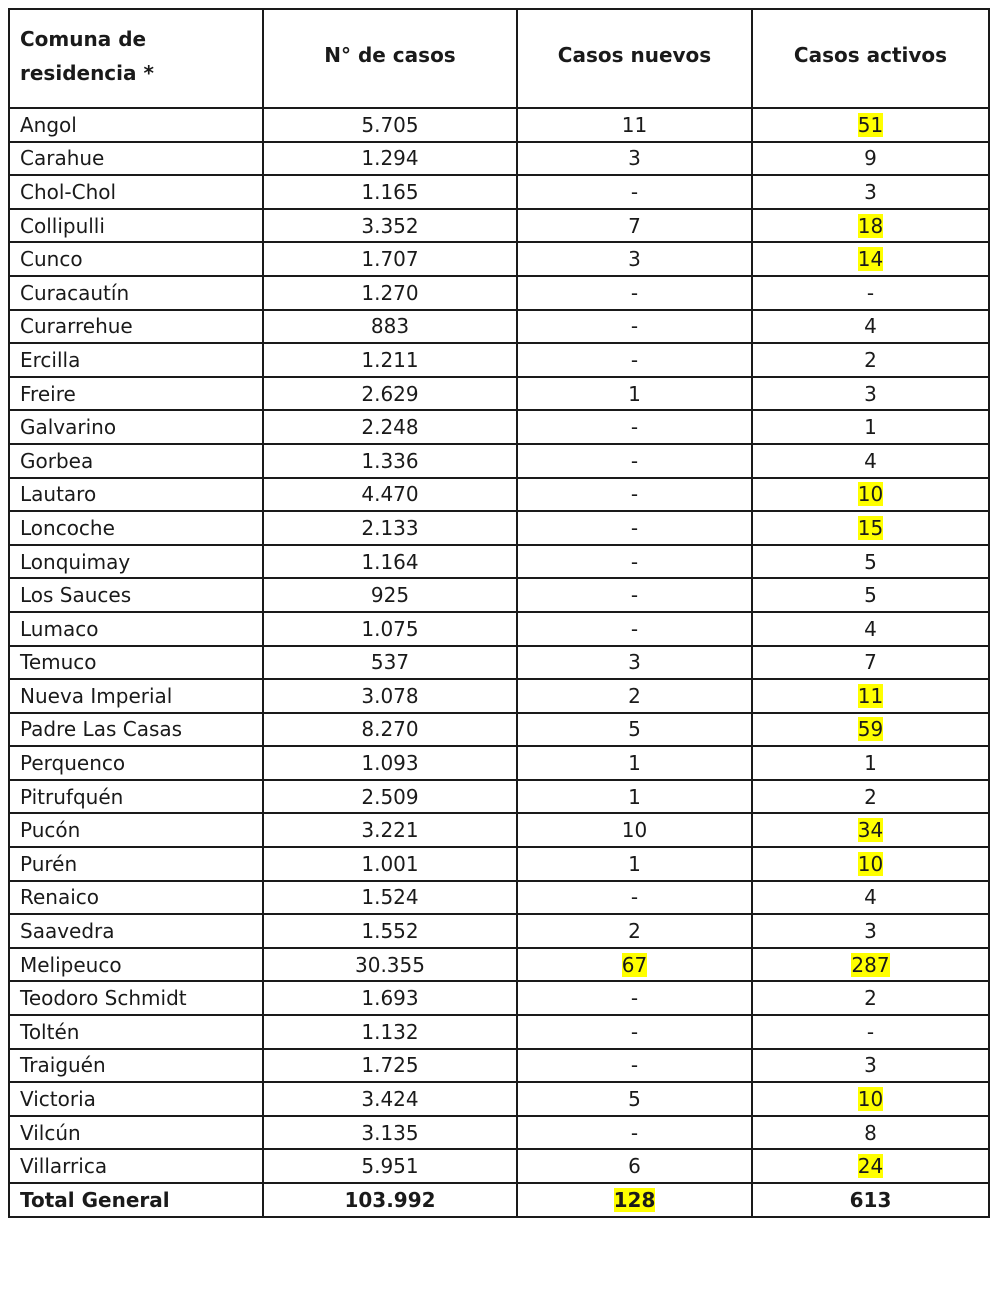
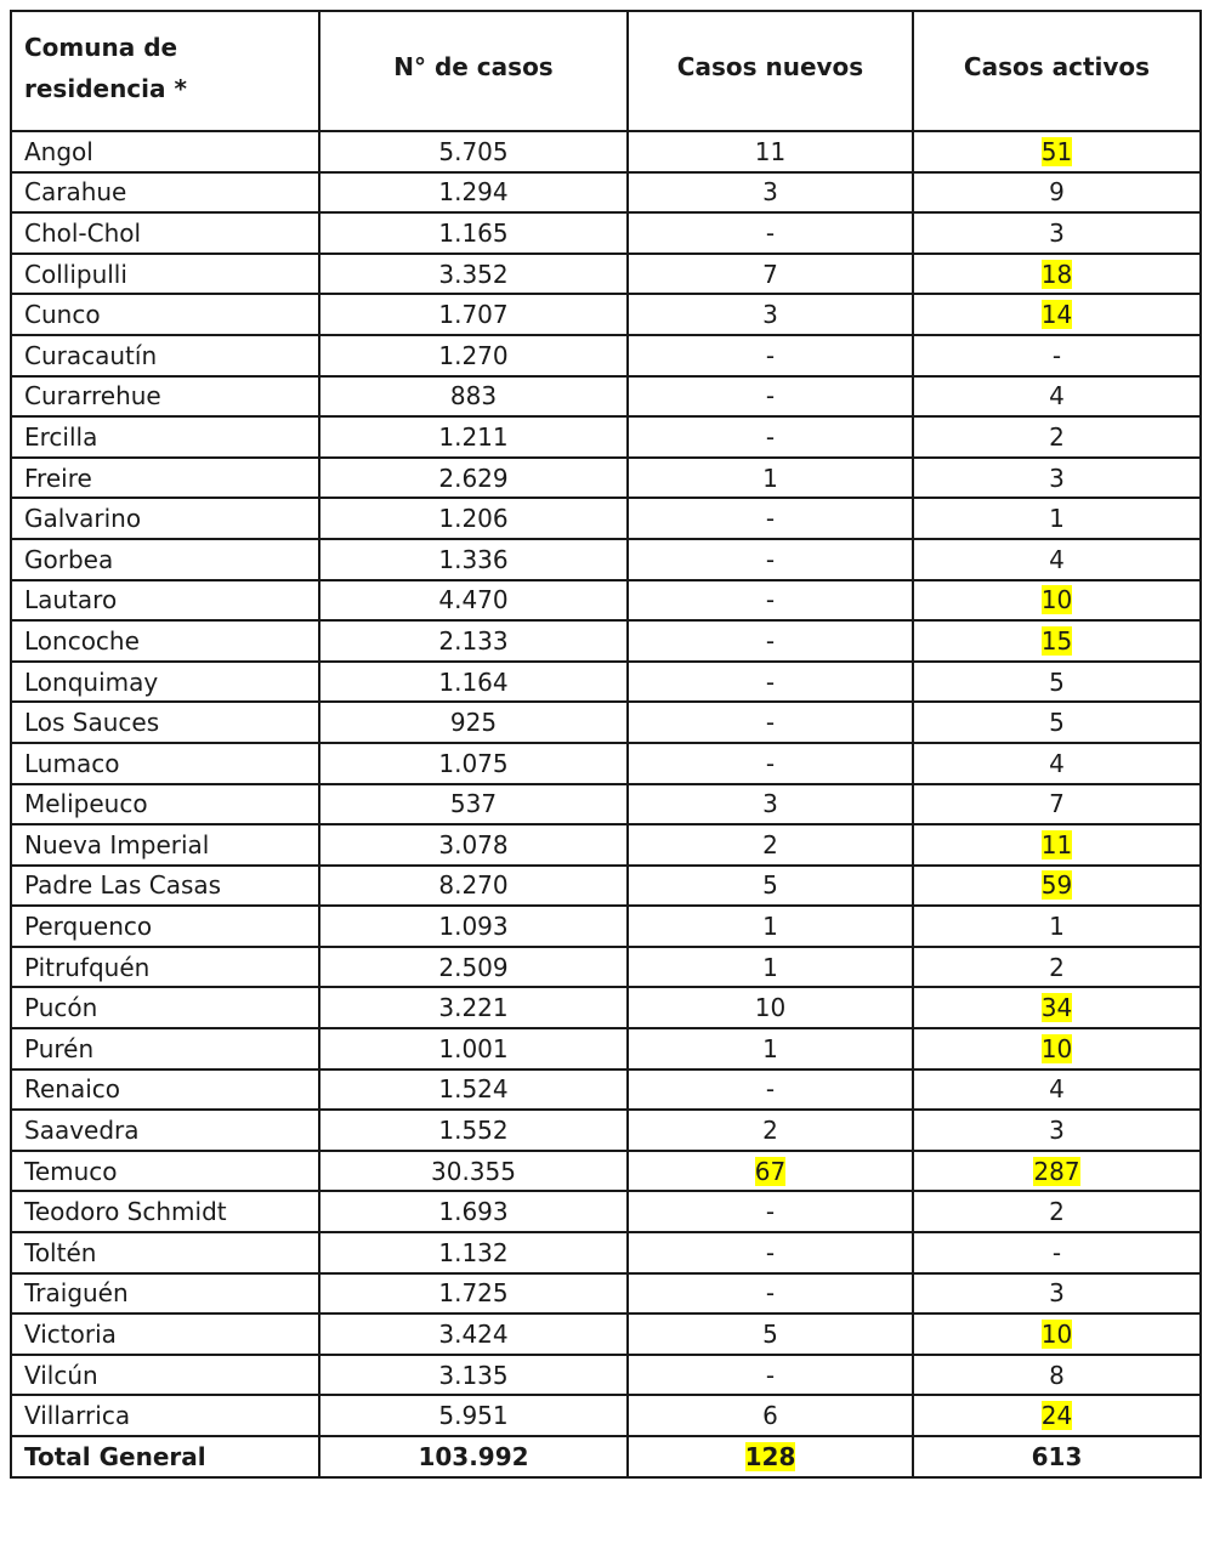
  Comuna de residencia *	N° de casos	Casos nuevos	Casos activos
  Angol	5.705	11	51
  Carahue	1.294	3	9
  Chol-Chol	1.165	-	3
  Collipulli	3.352	7	18
  Cunco	1.707	3	14
  Curacautín	1.270	-	-
  Curarrehue	883	-	4
  Ercilla	1.211	-	2
  Freire	2.629	1	3
- Galvarino	2.248	-	1
+ Galvarino	1.206	-	1
  Gorbea	1.336	-	4
  Lautaro	4.470	-	10
  Loncoche	2.133	-	15
  Lonquimay	1.164	-	5
  Los Sauces	925	-	5
  Lumaco	1.075	-	4
- Temuco	537	3	7
+ Melipeuco	537	3	7
  Nueva Imperial	3.078	2	11
  Padre Las Casas	8.270	5	59
  Perquenco	1.093	1	1
  Pitrufquén	2.509	1	2
  Pucón	3.221	10	34
  Purén	1.001	1	10
  Renaico	1.524	-	4
  Saavedra	1.552	2	3
- Melipeuco	30.355	67	287
+ Temuco	30.355	67	287
  Teodoro Schmidt	1.693	-	2
  Toltén	1.132	-	-
  Traiguén	1.725	-	3
  Victoria	3.424	5	10
  Vilcún	3.135	-	8
  Villarrica	5.951	6	24
  Total General	103.992	128	613
